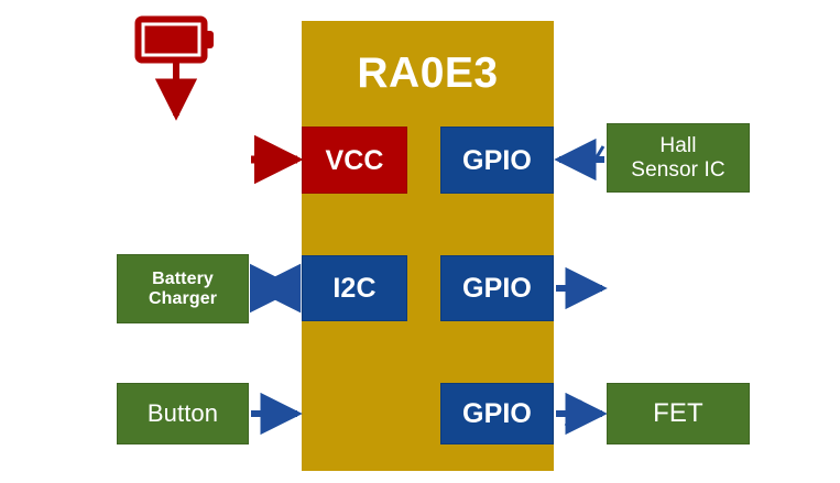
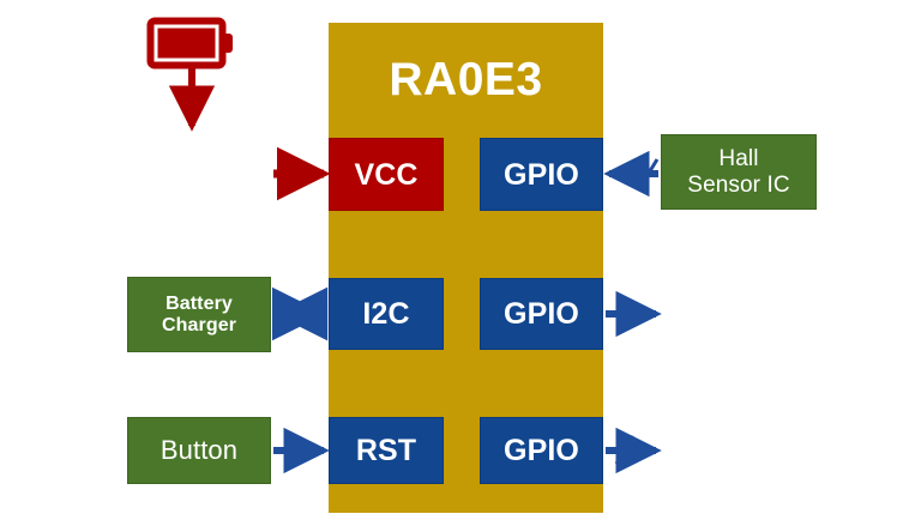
  RA0E3
  VCC
  GPIO
  Hall
  Sensor IC
  Battery
  Charger
  I2C
  GPIO
  Button
+ RST
  GPIO
- FET
